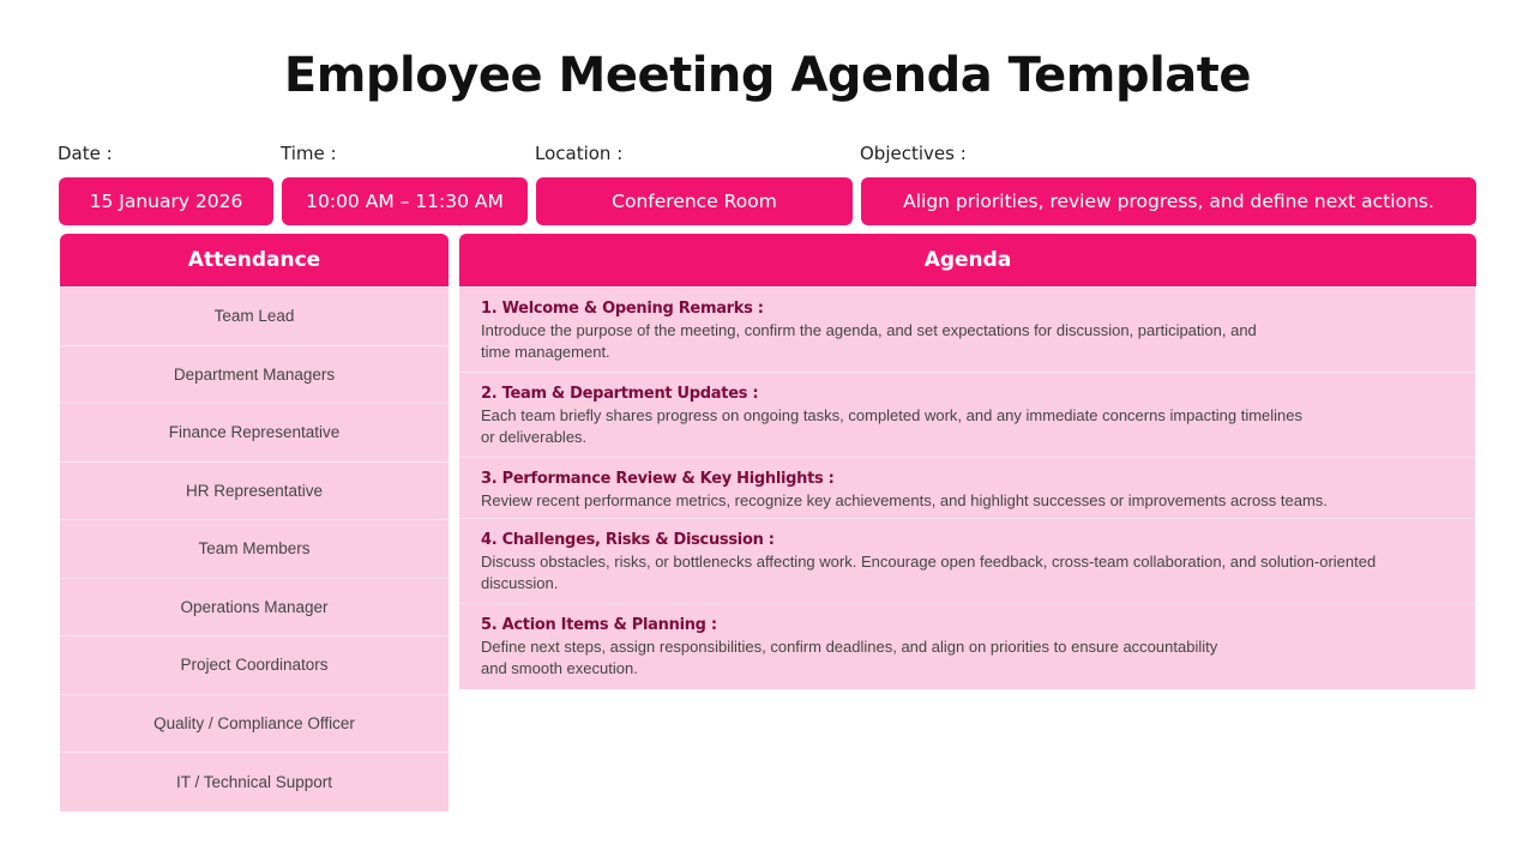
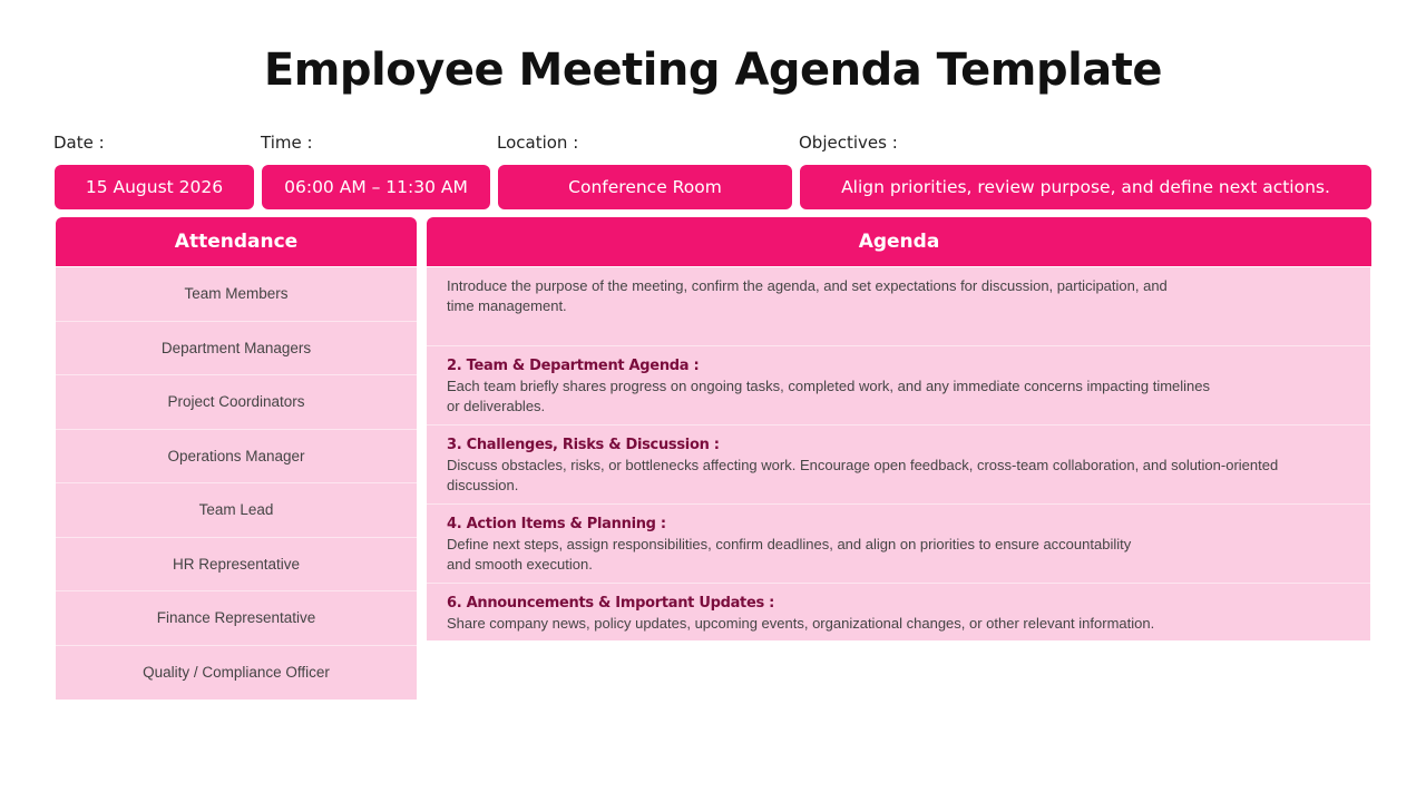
  Employee Meeting Agenda Template
  Date :
  Time :
  Location :
  Objectives :
- 15 January 2026
+ 15 August 2026
- 10:00 AM – 11:30 AM
+ 06:00 AM – 11:30 AM
  Conference Room
- Align priorities, review progress, and define next actions.
+ Align priorities, review purpose, and define next actions.
  Attendance
  Agenda
- Team Lead
+ Team Members
  Department Managers
- Finance Representative
+ Project Coordinators
- HR Representative
+ Operations Manager
- Team Members
+ Team Lead
- Operations Manager
+ HR Representative
- Project Coordinators
+ Finance Representative
  Quality / Compliance Officer
- IT / Technical Support
- 1. Welcome & Opening Remarks :
  Introduce the purpose of the meeting, confirm the agenda, and set expectations for discussion, participation, and
  time management.
- 2. Team & Department Updates :
+ 2. Team & Department Agenda :
  Each team briefly shares progress on ongoing tasks, completed work, and any immediate concerns impacting timelines
  or deliverables.
- 3. Performance Review & Key Highlights :
- Review recent performance metrics, recognize key achievements, and highlight successes or improvements across teams.
- 4. Challenges, Risks & Discussion :
+ 3. Challenges, Risks & Discussion :
  Discuss obstacles, risks, or bottlenecks affecting work. Encourage open feedback, cross-team collaboration, and solution-oriented
  discussion.
- 5. Action Items & Planning :
+ 4. Action Items & Planning :
  Define next steps, assign responsibilities, confirm deadlines, and align on priorities to ensure accountability
  and smooth execution.
+ 6. Announcements & Important Updates :
+ Share company news, policy updates, upcoming events, organizational changes, or other relevant information.
